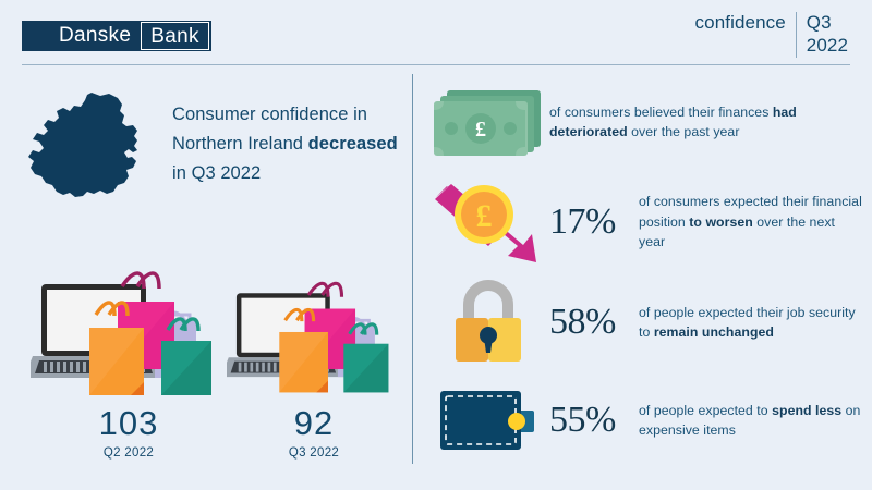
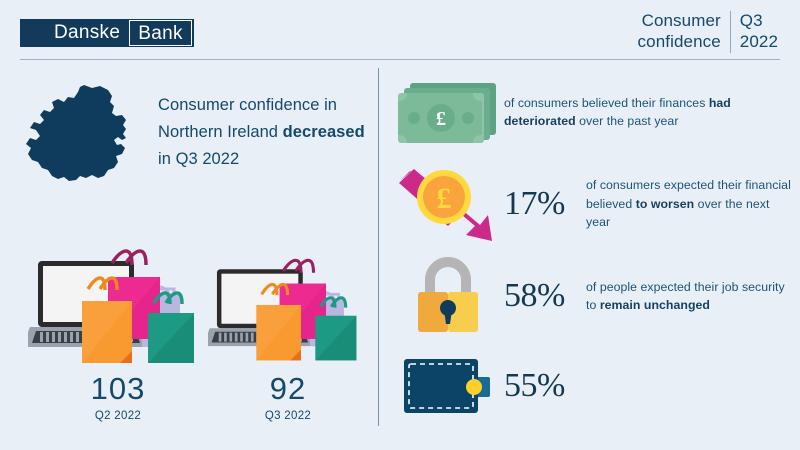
  Danske
  Bank
+ Consumer
  confidence
  Q3
  2022
  Consumer confidence in Northern Ireland decreased in Q3 2022
  103
  Q2 2022
  92
  Q3 2022
  £
  of consumers believed their finances had deteriorated over the past year
  £
  17%
- of consumers expected their financial position to worsen over the next year
+ of consumers expected their financial believed to worsen over the next year
  58%
  of people expected their job security to remain unchanged
  55%
- of people expected to spend less on expensive items
